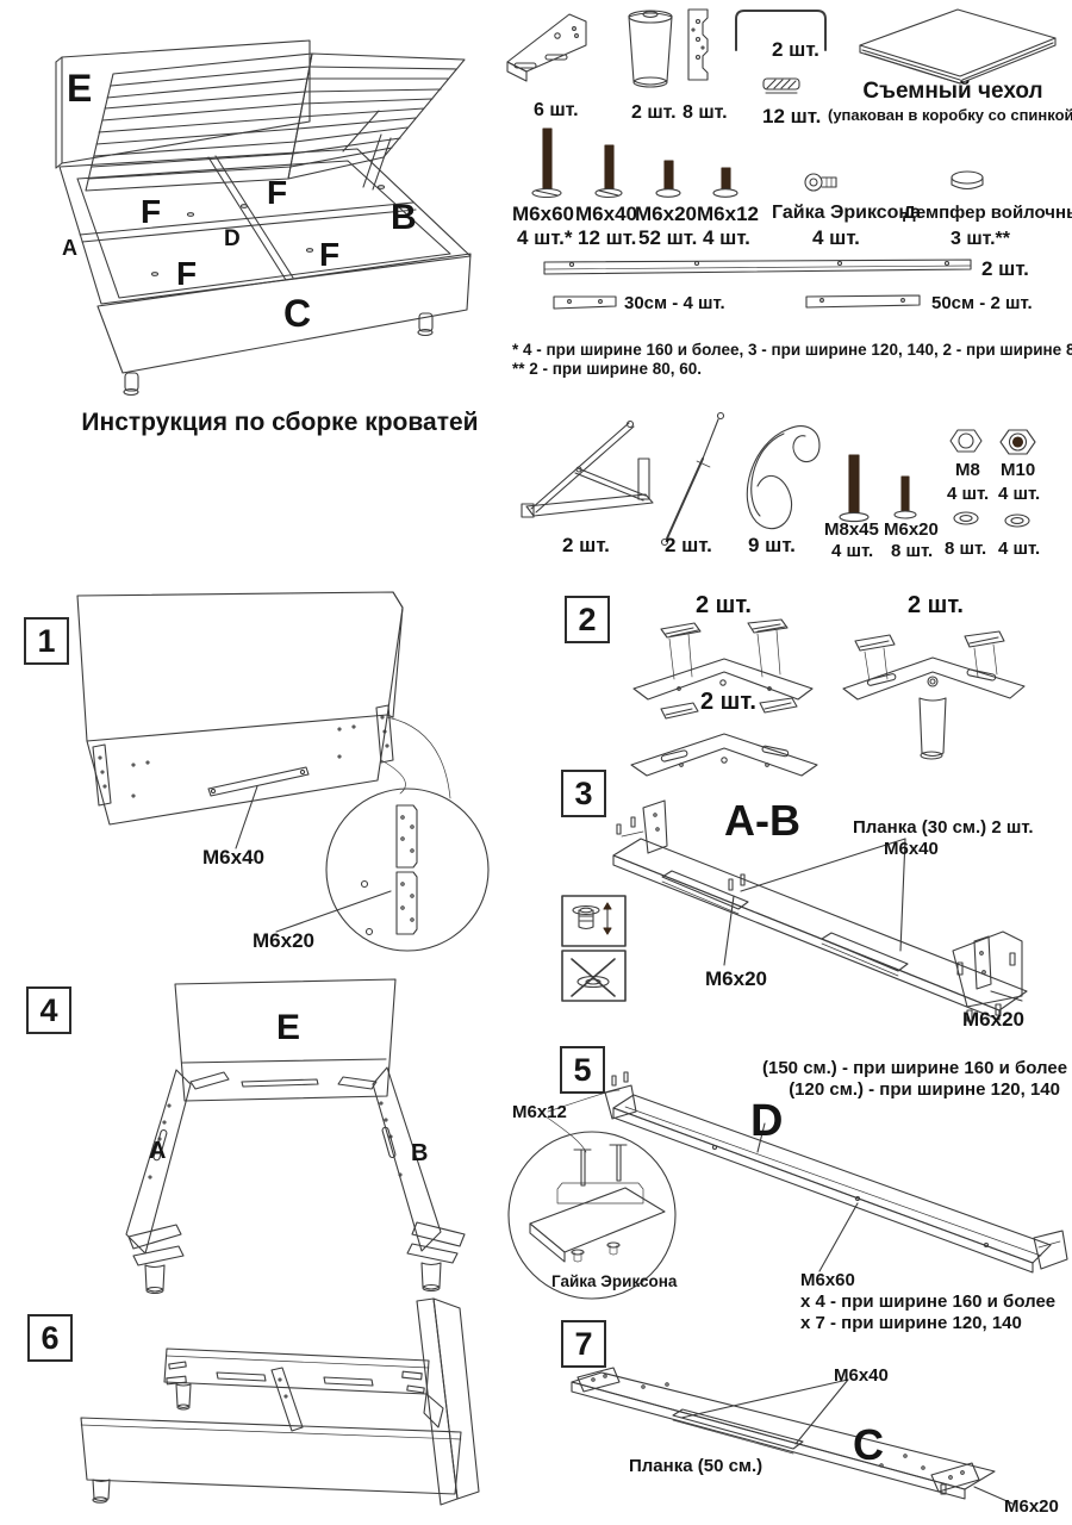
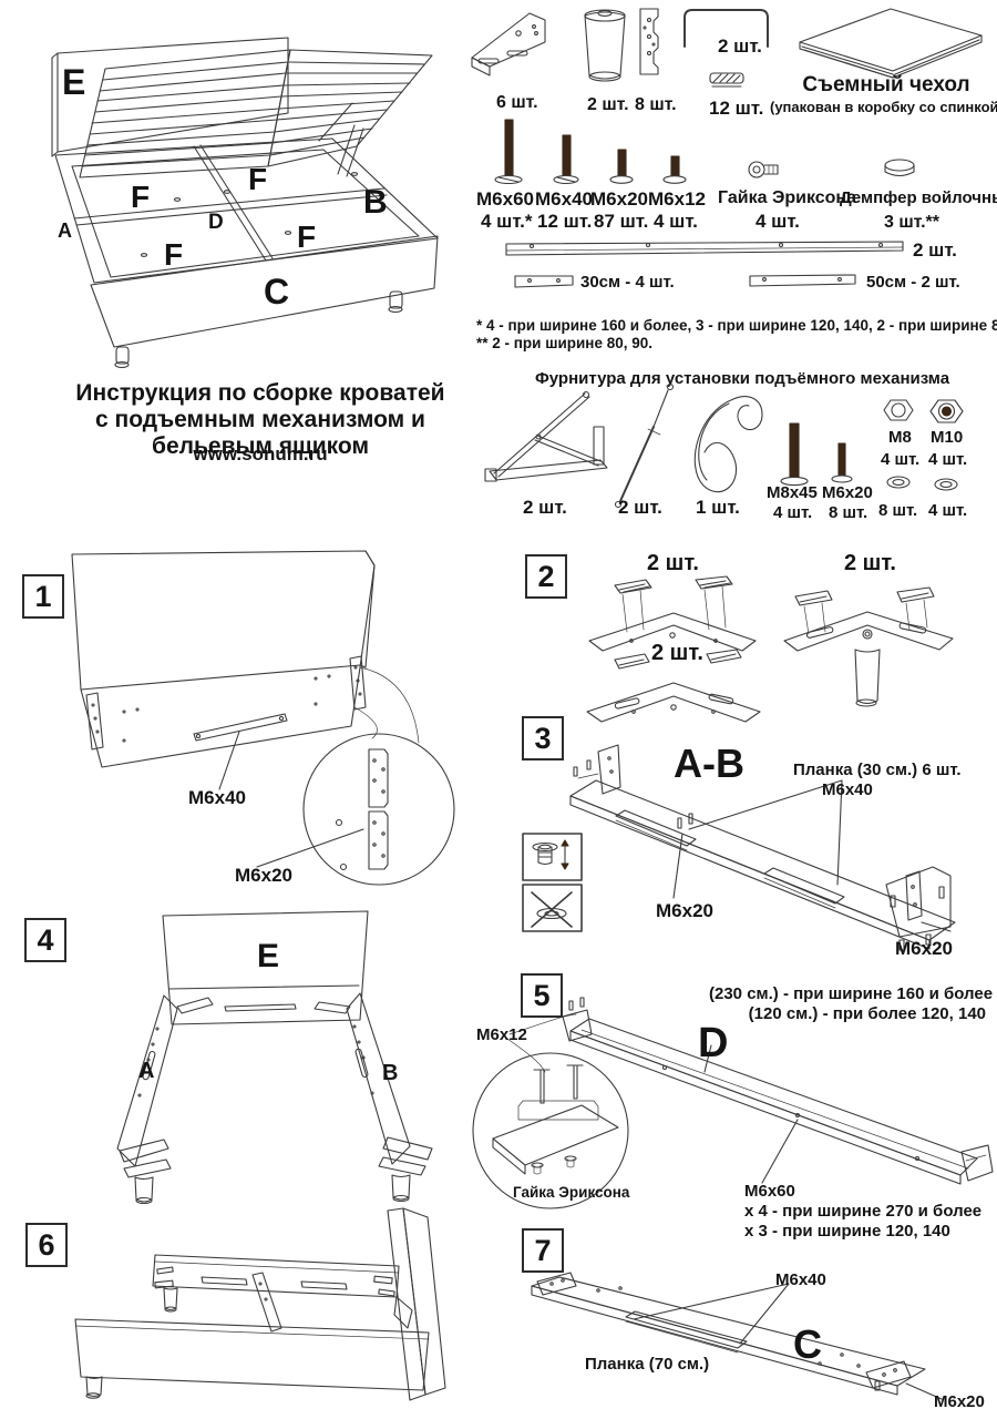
  E
  F
  F
  F
  F
  D
  A
  B
  C
  Инструкция по сборке кроватей
+ с подъемным механизмом и бельевым ящиком
+ www.sonum.ru
  6 шт.
  2 шт.
  8 шт.
  2 шт.
  12 шт.
  Съемный чехол
  (упакован в коробку со спинкой
  М6х60
  М6х40
  М6х20
  М6х12
  4 шт.*
  12 шт.
- 52 шт.
+ 87 шт.
  4 шт.
  Гайка Эриксона
  4 шт.
  Демпфер войлочн
  3 шт.**
  2 шт.
  30см - 4 шт.
  50см - 2 шт.
  * 4 - при ширине 160 и более, 3 - при ширине 120, 140, 2 - при ширине 8
- ** 2 - при ширине 80, 60.
+ ** 2 - при ширине 80, 90.
+ Фурнитура для установки подъёмного механизма
  2 шт.
  2 шт.
- 9 шт.
+ 1 шт.
  M8x45
  4 шт.
  М6х20
  8 шт.
  M8
  4 шт.
  M10
  4 шт.
  8 шт.
  4 шт.
  1
  М6х40
  М6х20
  2
  2 шт.
  2 шт.
  2 шт.
  3
  A-B
- Планка (30 см.) 2 шт.
+ Планка (30 см.) 6 шт.
  М6х40
  М6х20
  М6х20
  4
  E
  A
  B
  5
- (150 см.) - при ширине 160 и более
+ (230 см.) - при ширине 160 и более
- (120 см.) - при ширине 120, 140
+ (120 см.) - при более 120, 140
  D
  М6х12
  Гайка Эриксона
  М6х60
- х 4 - при ширине 160 и более
+ х 4 - при ширине 270 и более
- х 7 - при ширине 120, 140
+ х 3 - при ширине 120, 140
  6
  7
  М6х40
  C
- Планка (50 см.)
+ Планка (70 см.)
  М6х20
